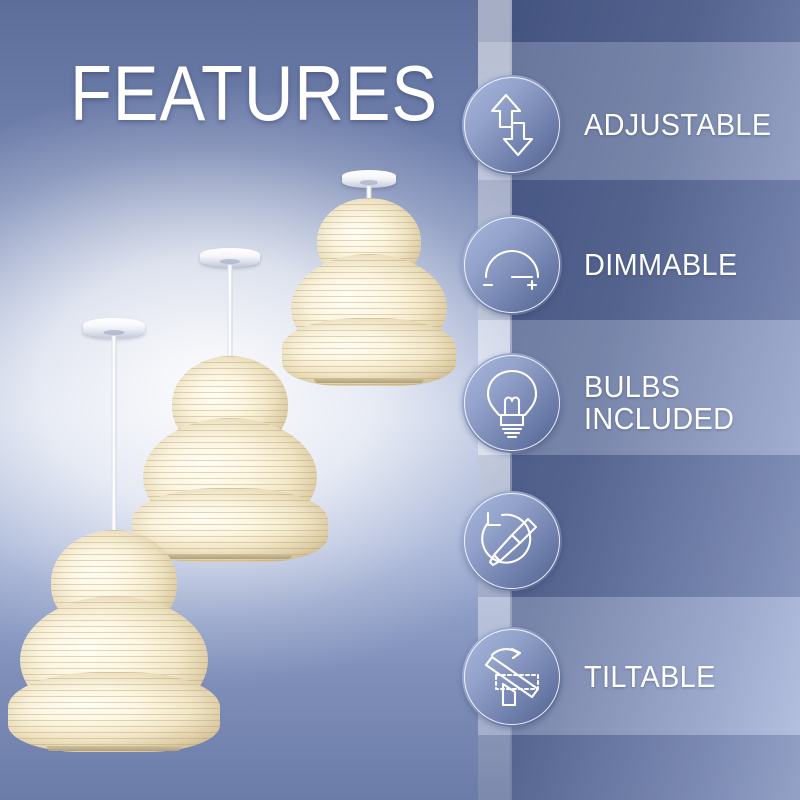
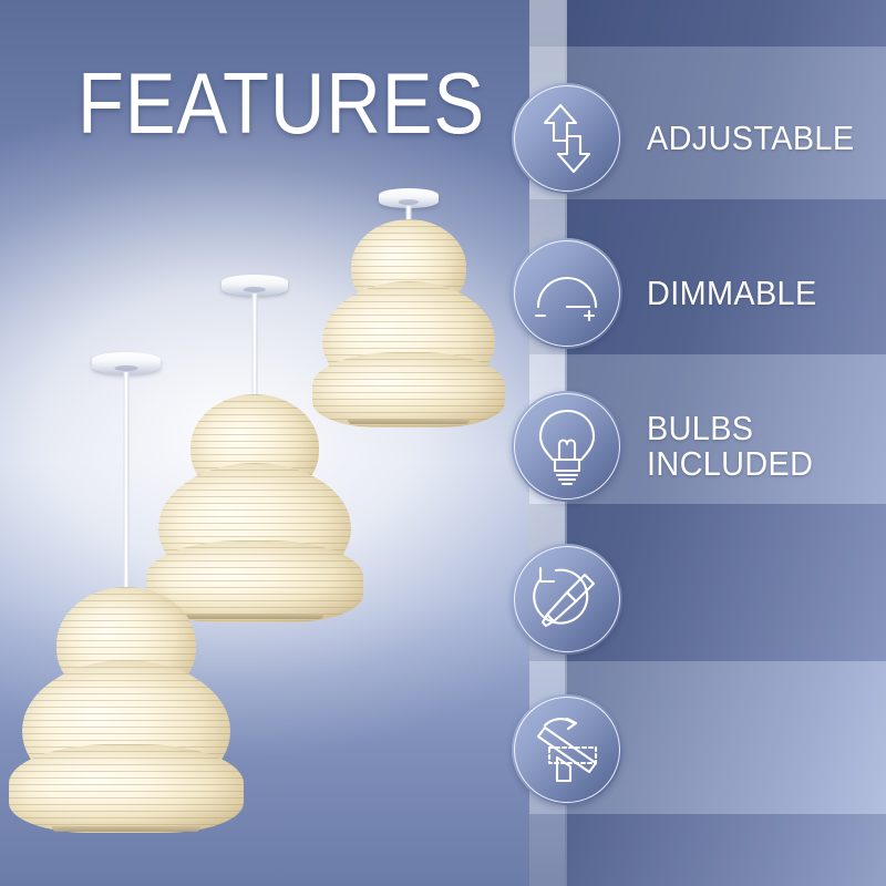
  FEATURES
  ADJUSTABLE
  DIMMABLE
  BULBS
  INCLUDED
- TILTABLE
